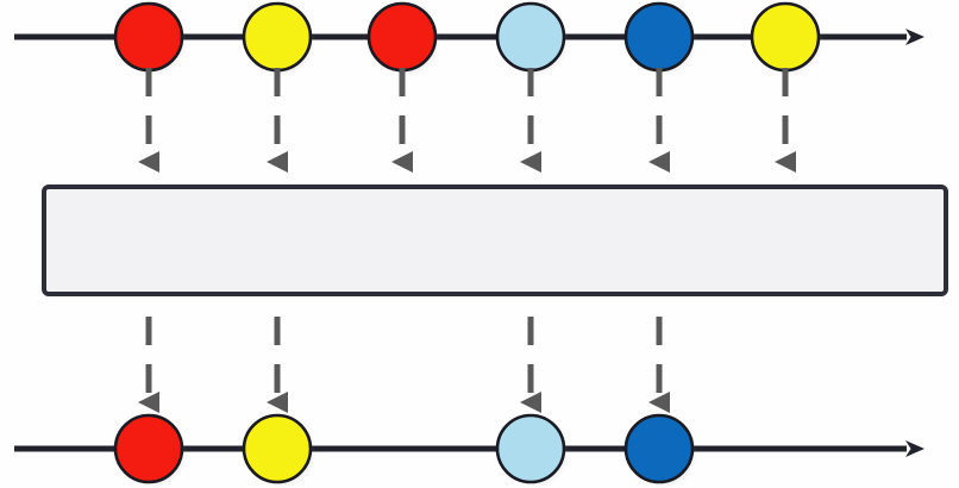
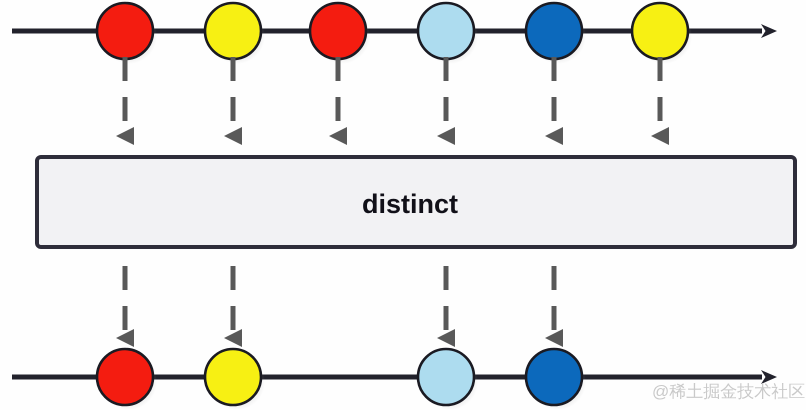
+ distinct
+ @稀土掘金技术社区
